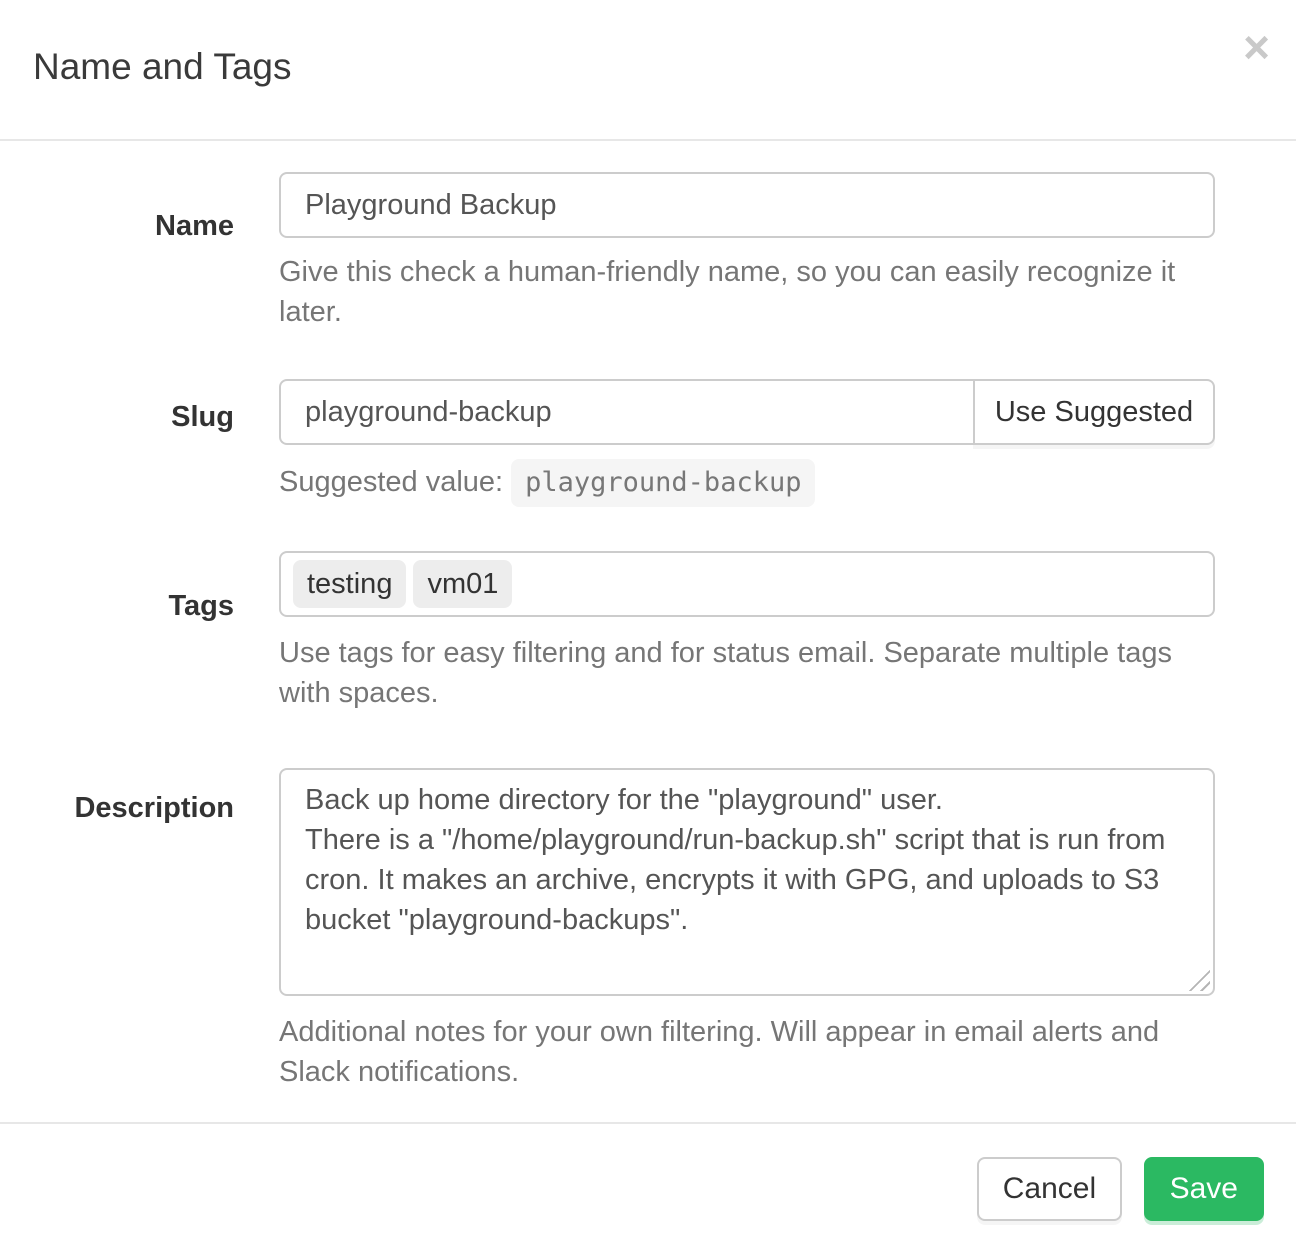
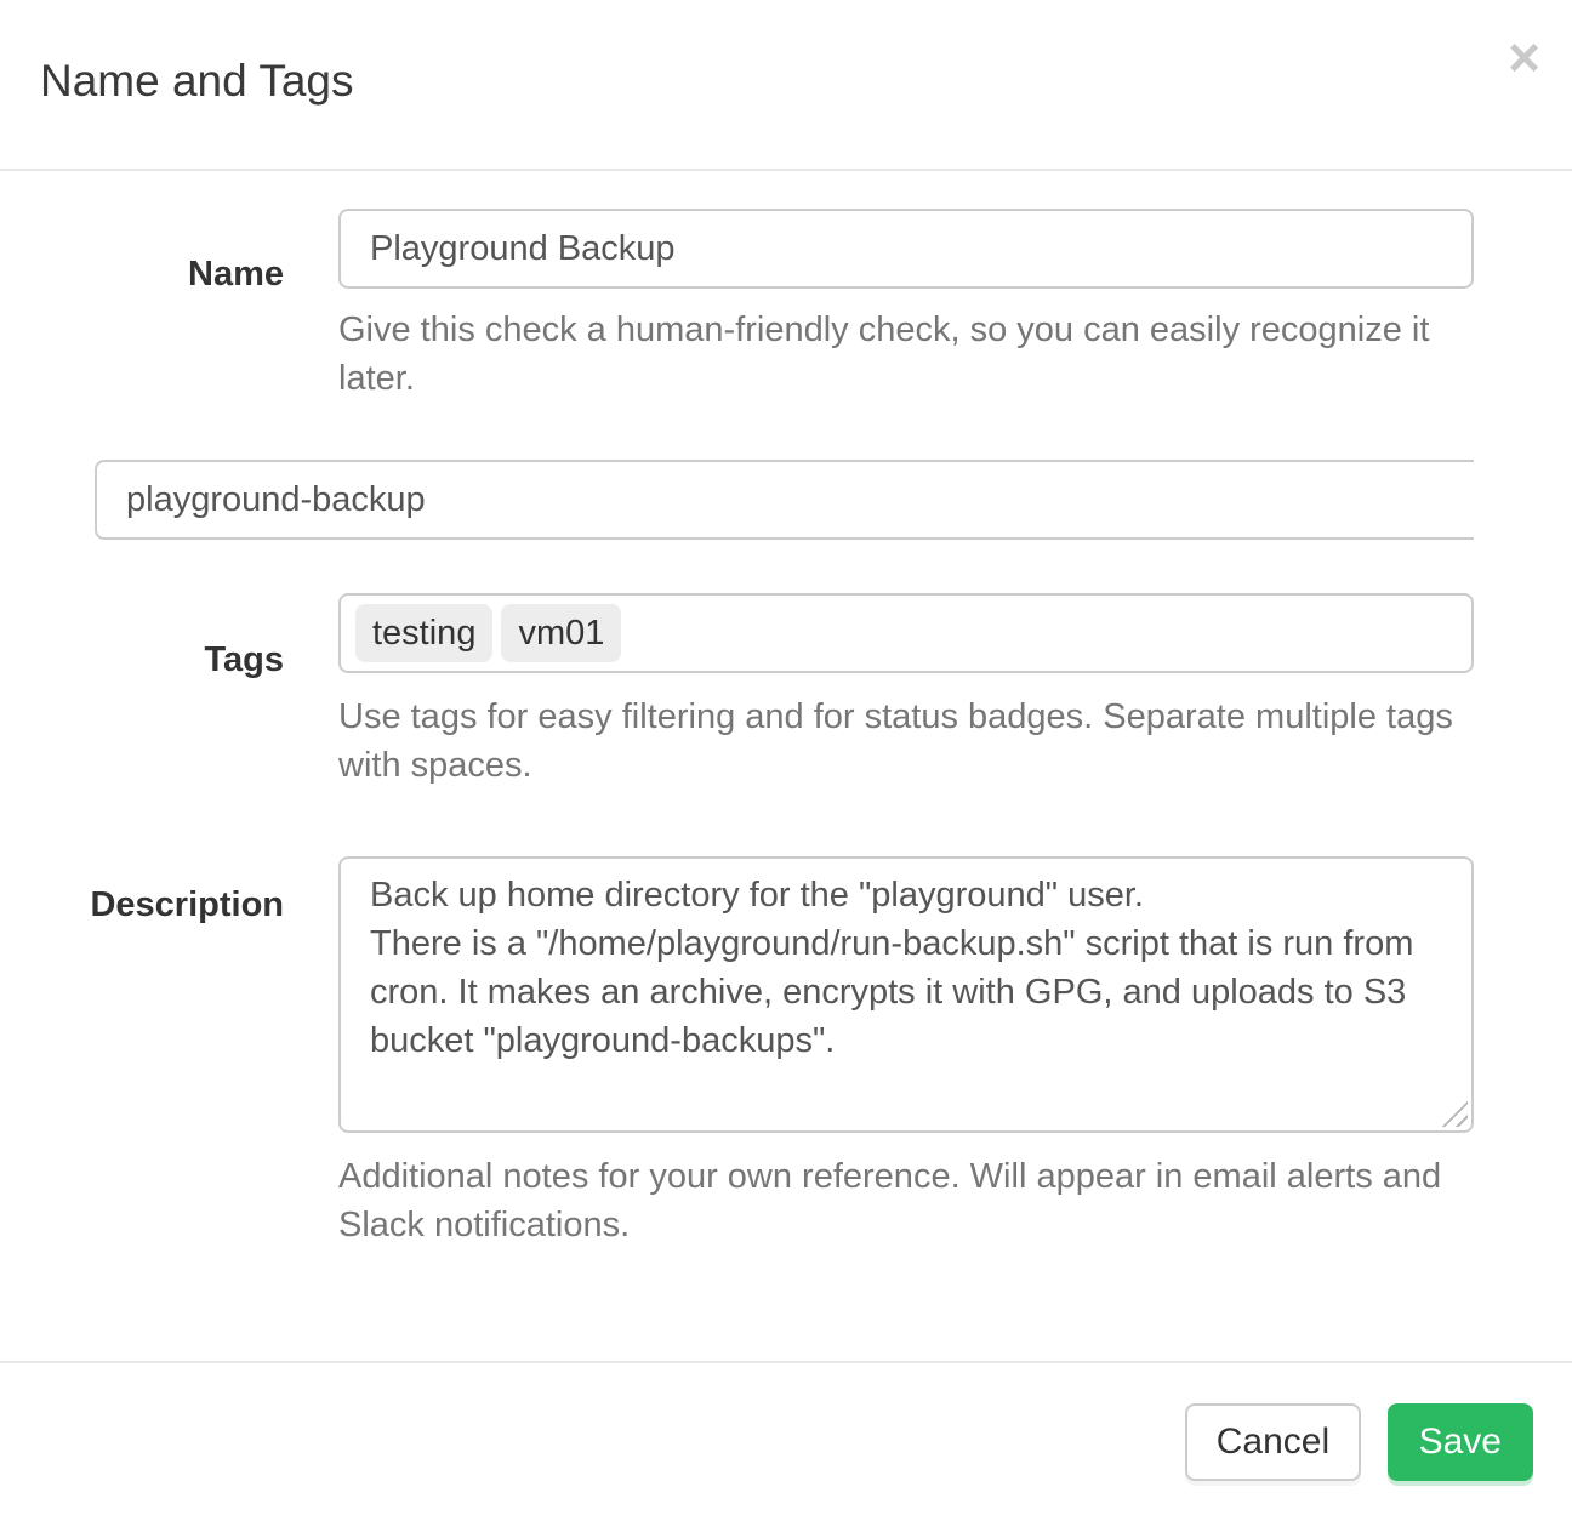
  Name and Tags
  ×
  Name
  Playground Backup
- Give this check a human-friendly name, so you can easily recognize it later.
+ Give this check a human-friendly check, so you can easily recognize it later.
- Slug
  playground-backup
- Use Suggested
- Suggested value: playground-backup
  Tags
  testing
  vm01
- Use tags for easy filtering and for status email. Separate multiple tags with spaces.
+ Use tags for easy filtering and for status badges. Separate multiple tags with spaces.
  Description
  Back up home directory for the "playground" user.
- Additional notes for your own filtering. Will appear in email alerts and Slack notifications.
+ Additional notes for your own reference. Will appear in email alerts and Slack notifications.
  Cancel Save
